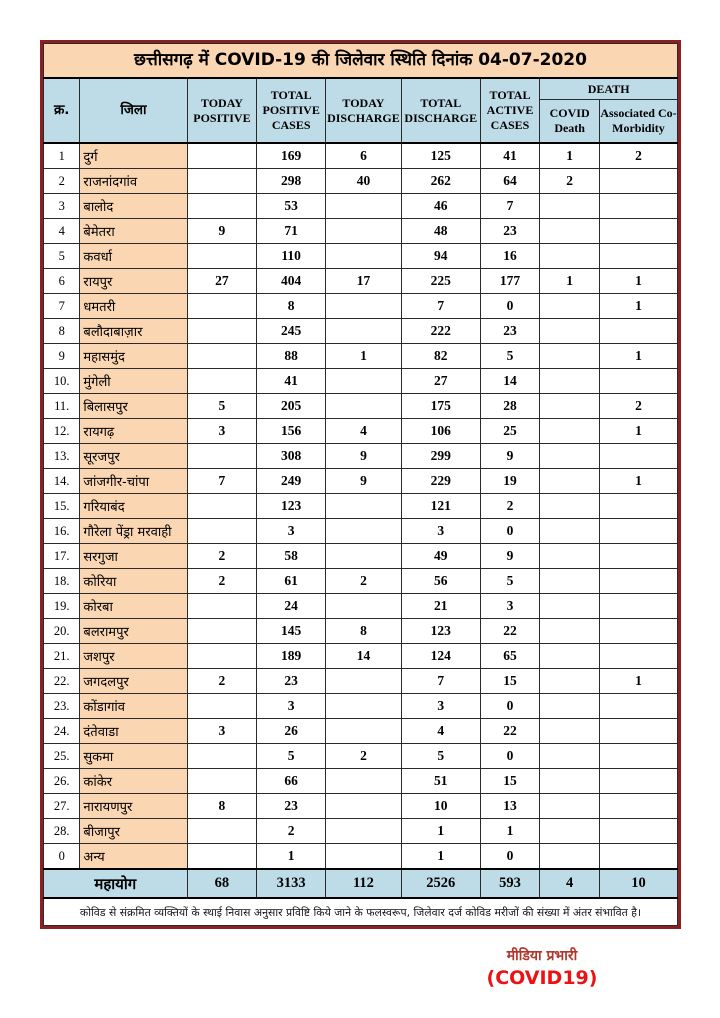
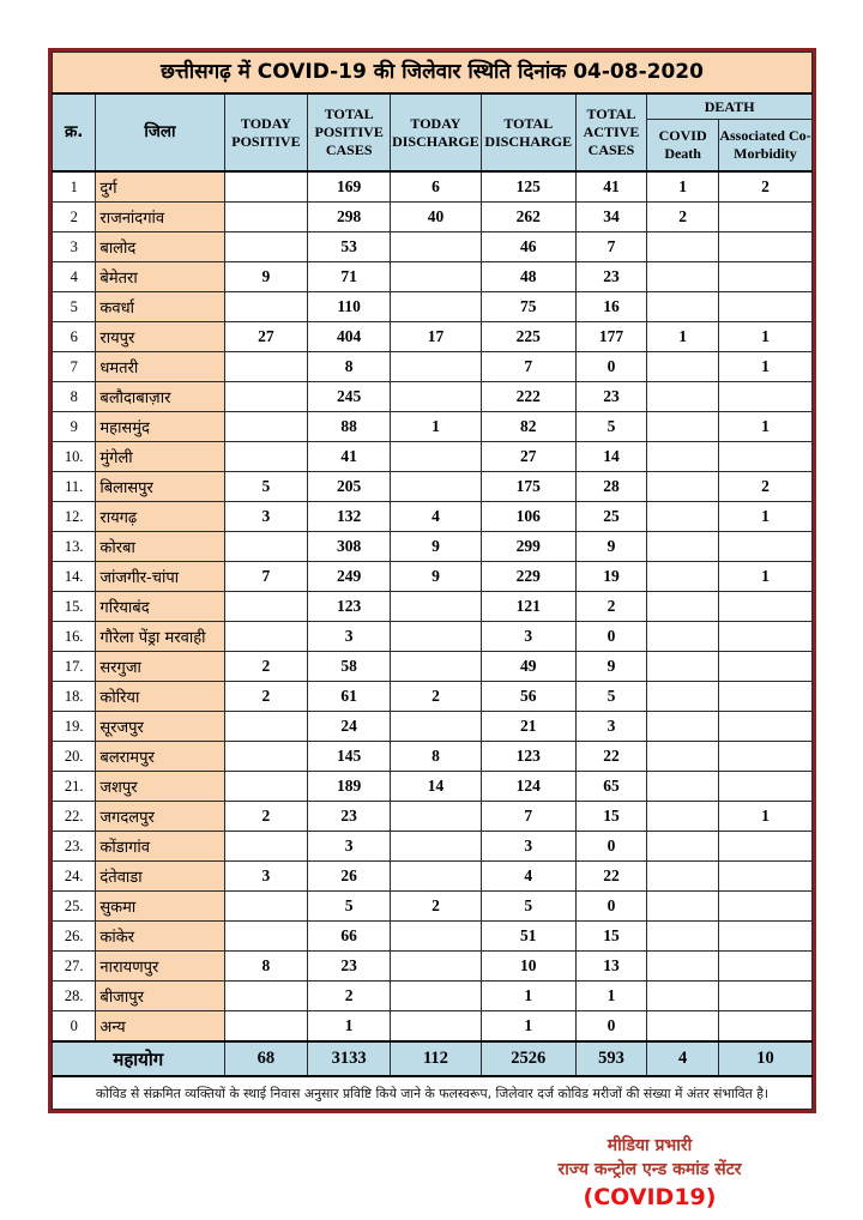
- छत्तीसगढ़ में COVID-19 की जिलेवार स्थिति दिनांक 04-07-2020
+ छत्तीसगढ़ में COVID-19 की जिलेवार स्थिति दिनांक 04-08-2020
  क्र.	जिला	TODAY POSITIVE	TOTAL POSITIVE CASES	TODAY DISCHARGE	TOTAL DISCHARGE	TOTAL ACTIVE CASES	DEATH
  COVID Death	Associated Co-Morbidity
  1	दुर्ग		169	6	125	41	1	2
- 2	राजनांदगांव		298	40	262	64	2
+ 2	राजनांदगांव		298	40	262	34	2
  3	बालोद		53		46	7
  4	बेमेतरा	9	71		48	23
- 5	कवर्धा		110		94	16
+ 5	कवर्धा		110		75	16
  6	रायपुर	27	404	17	225	177	1	1
  7	धमतरी		8		7	0		1
  8	बलौदाबाज़ार		245		222	23
  9	महासमुंद		88	1	82	5		1
  10.	मुंगेली		41		27	14
  11.	बिलासपुर	5	205		175	28		2
- 12.	रायगढ़	3	156	4	106	25		1
+ 12.	रायगढ़	3	132	4	106	25		1
- 13.	सूरजपुर		308	9	299	9
+ 13.	कोरबा		308	9	299	9
  14.	जांजगीर-चांपा	7	249	9	229	19		1
  15.	गरियाबंद		123		121	2
  16.	गौरेला पेंड्रा मरवाही		3		3	0
  17.	सरगुजा	2	58		49	9
  18.	कोरिया	2	61	2	56	5
- 19.	कोरबा		24		21	3
+ 19.	सूरजपुर		24		21	3
  20.	बलरामपुर		145	8	123	22
  21.	जशपुर		189	14	124	65
  22.	जगदलपुर	2	23		7	15		1
  23.	कोंडागांव		3		3	0
  24.	दंतेवाडा	3	26		4	22
  25.	सुकमा		5	2	5	0
  26.	कांकेर		66		51	15
  27.	नारायणपुर	8	23		10	13
  28.	बीजापुर		2		1	1
  0	अन्य		1		1	0
  महायोग	68	3133	112	2526	593	4	10
  कोविड से संक्रमित व्यक्तियों के स्थाई निवास अनुसार प्रविष्टि किये जाने के फलस्वरूप, जिलेवार दर्ज कोविड मरीजों की संख्या में अंतर संभावित है।
  मीडिया प्रभारी
+ राज्य कन्ट्रोल एन्ड कमांड सेंटर
  (COVID19)
